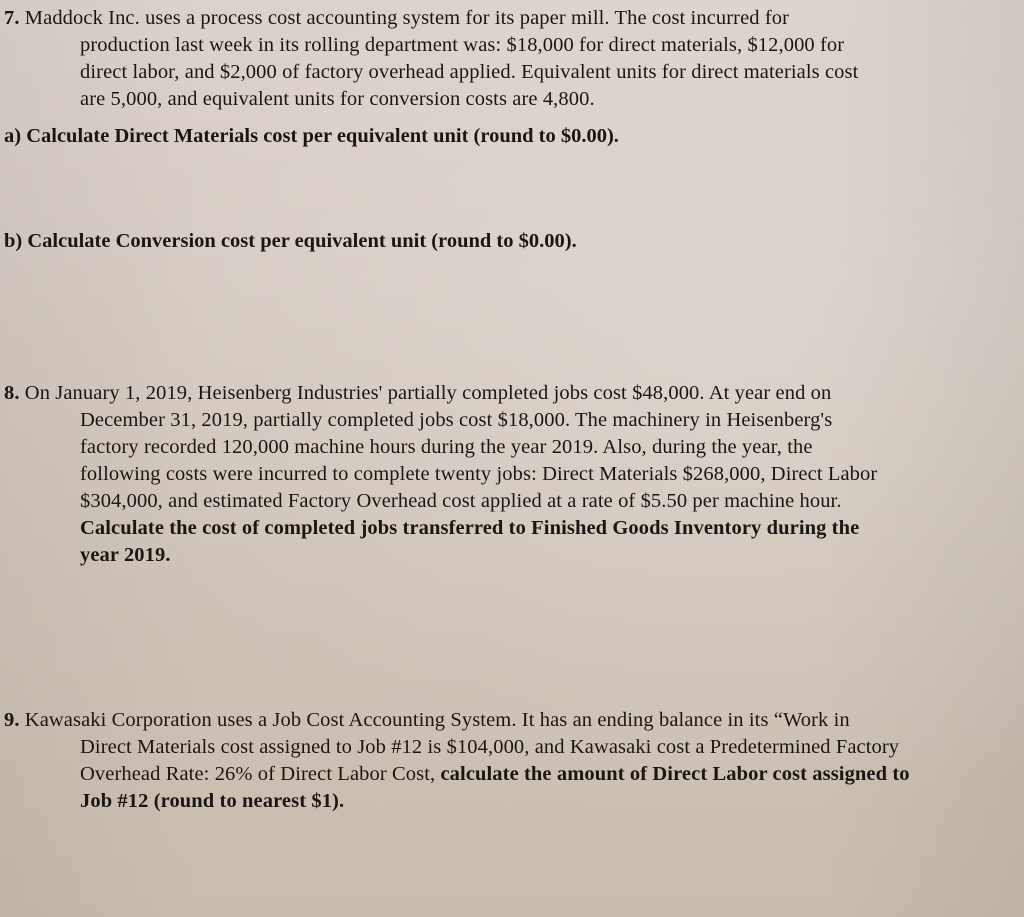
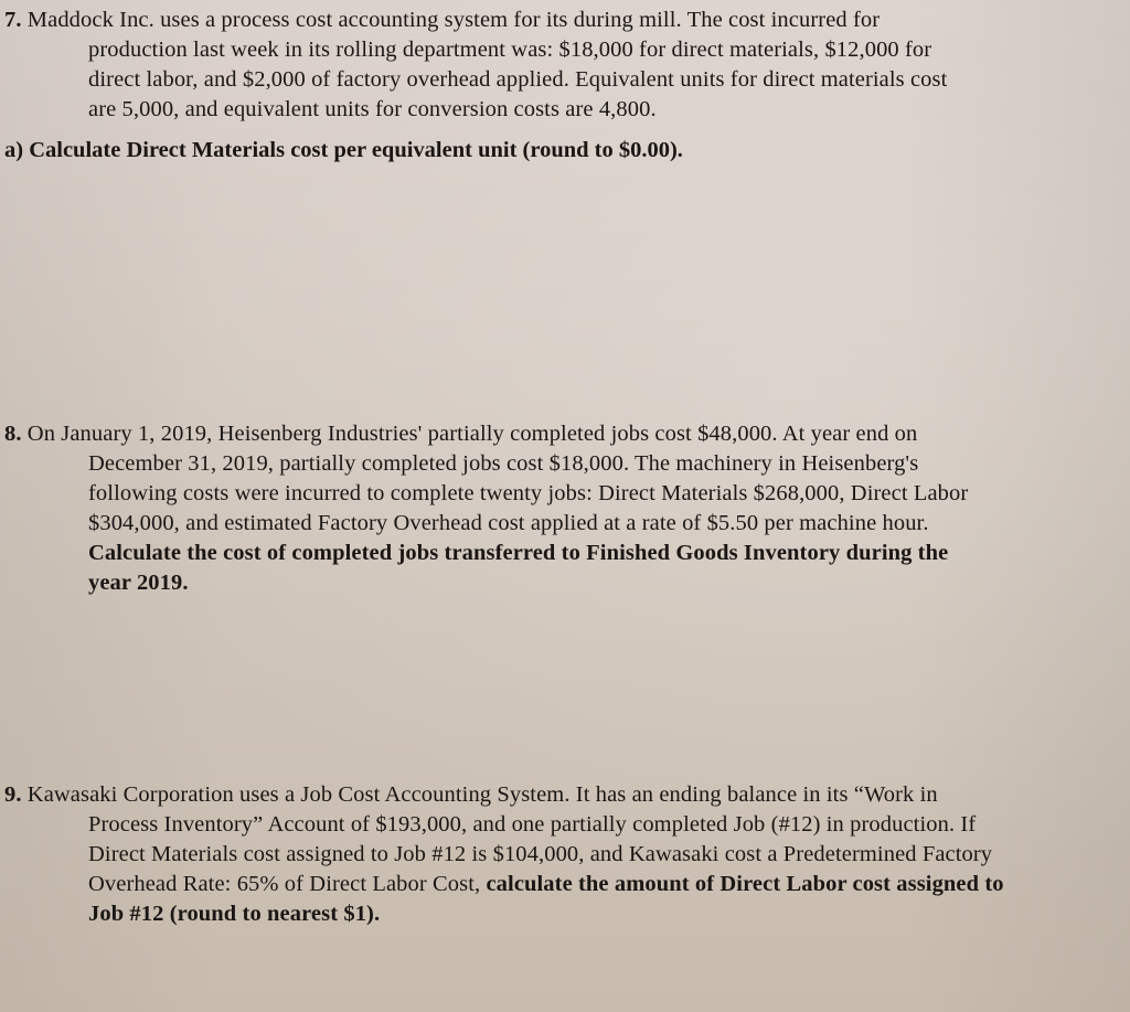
- 7. Maddock Inc. uses a process cost accounting system for its paper mill. The cost incurred for
+ 7. Maddock Inc. uses a process cost accounting system for its during mill. The cost incurred for
  production last week in its rolling department was: $18,000 for direct materials, $12,000 for
  direct labor, and $2,000 of factory overhead applied. Equivalent units for direct materials cost
  are 5,000, and equivalent units for conversion costs are 4,800.
  a) Calculate Direct Materials cost per equivalent unit (round to $0.00).
- b) Calculate Conversion cost per equivalent unit (round to $0.00).
  8. On January 1, 2019, Heisenberg Industries' partially completed jobs cost $48,000. At year end on
  December 31, 2019, partially completed jobs cost $18,000. The machinery in Heisenberg's
- factory recorded 120,000 machine hours during the year 2019. Also, during the year, the
  following costs were incurred to complete twenty jobs: Direct Materials $268,000, Direct Labor
  $304,000, and estimated Factory Overhead cost applied at a rate of $5.50 per machine hour.
  Calculate the cost of completed jobs transferred to Finished Goods Inventory during the
  year 2019.
  9. Kawasaki Corporation uses a Job Cost Accounting System. It has an ending balance in its “Work in
+ Process Inventory” Account of $193,000, and one partially completed Job (#12) in production. If
  Direct Materials cost assigned to Job #12 is $104,000, and Kawasaki cost a Predetermined Factory
- Overhead Rate: 26% of Direct Labor Cost, calculate the amount of Direct Labor cost assigned to
+ Overhead Rate: 65% of Direct Labor Cost, calculate the amount of Direct Labor cost assigned to
  Job #12 (round to nearest $1).
